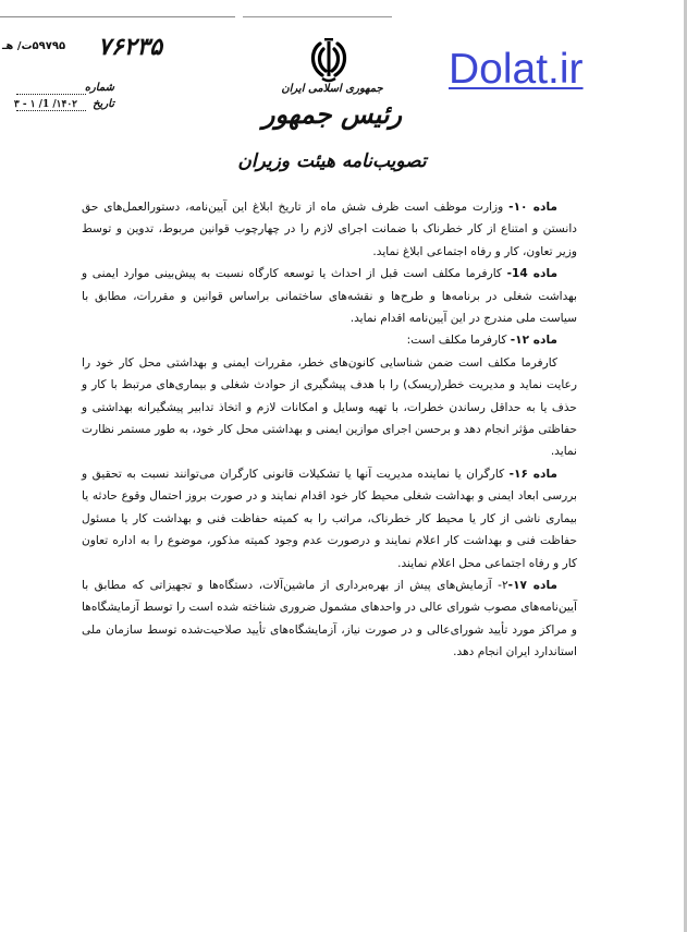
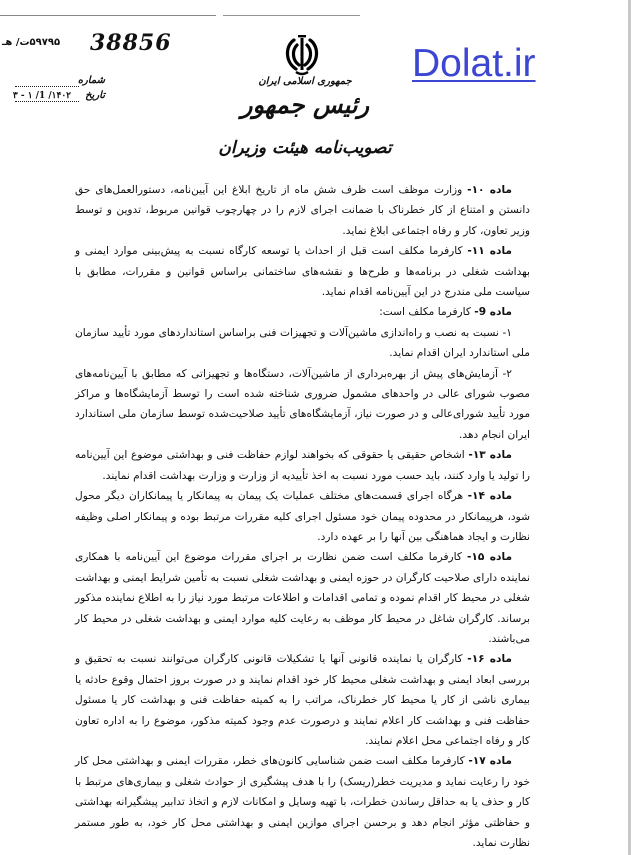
  ۵۹۷۹۵ت/ هـ
- ۷۶۲۳۵
+ 38856
  شماره
  تاریخ
  ۱۴۰۲/ 1/ ۱ - ۳
  جمهوری اسلامی ایران
  رئیس جمهور
  تصویب‌نامه هیئت وزیران
  Dolat.ir
  ماده ۱۰- وزارت موظف است ظرف شش ماه از تاریخ ابلاغ این آیین‌نامه، دستورالعمل‌های حق دانستن و امتناع از کار خطرناک با ضمانت اجرای لازم را در چهارچوب قوانین مربوط، تدوین و توسط وزیر تعاون، کار و رفاه اجتماعی ابلاغ نماید.
- ماده 14- کارفرما مکلف است قبل از احداث یا توسعه کارگاه نسبت به پیش‌بینی موارد ایمنی و بهداشت شغلی در برنامه‌ها و طرح‌ها و نقشه‌های ساختمانی براساس قوانین و مقررات، مطابق با سیاست ملی مندرج در این آیین‌نامه اقدام نماید.
+ ماده ۱۱- کارفرما مکلف است قبل از احداث یا توسعه کارگاه نسبت به پیش‌بینی موارد ایمنی و بهداشت شغلی در برنامه‌ها و طرح‌ها و نقشه‌های ساختمانی براساس قوانین و مقررات، مطابق با سیاست ملی مندرج در این آیین‌نامه اقدام نماید.
- ماده ۱۲- کارفرما مکلف است:
+ ماده 9- کارفرما مکلف است:
+ ۱- نسبت به نصب و راه‌اندازی ماشین‌آلات و تجهیزات فنی براساس استانداردهای مورد تأیید سازمان ملی استاندارد ایران اقدام نماید.
- کارفرما مکلف است ضمن شناسایی کانون‌های خطر، مقررات ایمنی و بهداشتی محل کار خود را رعایت نماید و مدیریت خطر(ریسک) را با هدف پیشگیری از حوادث شغلی و بیماری‌های مرتبط با کار و حذف یا به حداقل رساندن خطرات، با تهیه وسایل و امکانات لازم و اتخاذ تدابیر پیشگیرانه بهداشتی و حفاظتی مؤثر انجام دهد و برحسن اجرای موازین ایمنی و بهداشتی محل کار خود، به طور مستمر نظارت نماید.
+ ۲- آزمایش‌های پیش از بهره‌برداری از ماشین‌آلات، دستگاه‌ها و تجهیزاتی که مطابق با آیین‌نامه‌های مصوب شورای عالی در واحدهای مشمول ضروری شناخته شده است را توسط آزمایشگاه‌ها و مراکز مورد تأیید شورای‌عالی و در صورت نیاز، آزمایشگاه‌های تأیید صلاحیت‌شده توسط سازمان ملی استاندارد ایران انجام دهد.
+ ماده ۱۳- اشخاص حقیقی یا حقوقی که بخواهند لوازم حفاظت فنی و بهداشتی موضوع این آیین‌نامه را تولید یا وارد کنند، باید حسب مورد نسبت به اخذ تأییدیه از وزارت و وزارت بهداشت اقدام نمایند.
+ ماده ۱۴- هرگاه اجرای قسمت‌های مختلف عملیات یک پیمان به پیمانکار یا پیمانکاران دیگر محول شود، هرپیمانکار در محدوده پیمان خود مسئول اجرای کلیه مقررات مرتبط بوده و پیمانکار اصلی وظیفه نظارت و ایجاد هماهنگی بین آنها را بر عهده دارد.
+ ماده ۱۵- کارفرما مکلف است ضمن نظارت بر اجرای مقررات موضوع این آیین‌نامه با همکاری نماینده دارای صلاحیت کارگران در حوزه ایمنی و بهداشت شغلی نسبت به تأمین شرایط ایمنی و بهداشت شغلی در محیط کار اقدام نموده و تمامی اقدامات و اطلاعات مرتبط مورد نیاز را به اطلاع نماینده مذکور برساند. کارگران شاغل در محیط کار موظف به رعایت کلیه موارد ایمنی و بهداشت شغلی در محیط کار می‌باشند.
- ماده ۱۶- کارگران یا نماینده مدیریت آنها یا تشکیلات قانونی کارگران می‌توانند نسبت به تحقیق و بررسی ابعاد ایمنی و بهداشت شغلی محیط کار خود اقدام نمایند و در صورت بروز احتمال وقوع حادثه یا بیماری ناشی از کار یا محیط کار خطرناک، مراتب را به کمیته حفاظت فنی و بهداشت کار یا مسئول حفاظت فنی و بهداشت کار اعلام نمایند و درصورت عدم وجود کمیته مذکور، موضوع را به اداره تعاون کار و رفاه اجتماعی محل اعلام نمایند.
+ ماده ۱۶- کارگران یا نماینده قانونی آنها یا تشکیلات قانونی کارگران می‌توانند نسبت به تحقیق و بررسی ابعاد ایمنی و بهداشت شغلی محیط کار خود اقدام نمایند و در صورت بروز احتمال وقوع حادثه یا بیماری ناشی از کار یا محیط کار خطرناک، مراتب را به کمیته حفاظت فنی و بهداشت کار یا مسئول حفاظت فنی و بهداشت کار اعلام نمایند و درصورت عدم وجود کمیته مذکور، موضوع را به اداره تعاون کار و رفاه اجتماعی محل اعلام نمایند.
- ماده ۱۷-۲- آزمایش‌های پیش از بهره‌برداری از ماشین‌آلات، دستگاه‌ها و تجهیزاتی که مطابق با آیین‌نامه‌های مصوب شورای عالی در واحدهای مشمول ضروری شناخته شده است را توسط آزمایشگاه‌ها و مراکز مورد تأیید شورای‌عالی و در صورت نیاز، آزمایشگاه‌های تأیید صلاحیت‌شده توسط سازمان ملی استاندارد ایران انجام دهد.
+ ماده ۱۷- کارفرما مکلف است ضمن شناسایی کانون‌های خطر، مقررات ایمنی و بهداشتی محل کار خود را رعایت نماید و مدیریت خطر(ریسک) را با هدف پیشگیری از حوادث شغلی و بیماری‌های مرتبط با کار و حذف یا به حداقل رساندن خطرات، با تهیه وسایل و امکانات لازم و اتخاذ تدابیر پیشگیرانه بهداشتی و حفاظتی مؤثر انجام دهد و برحسن اجرای موازین ایمنی و بهداشتی محل کار خود، به طور مستمر نظارت نماید.
